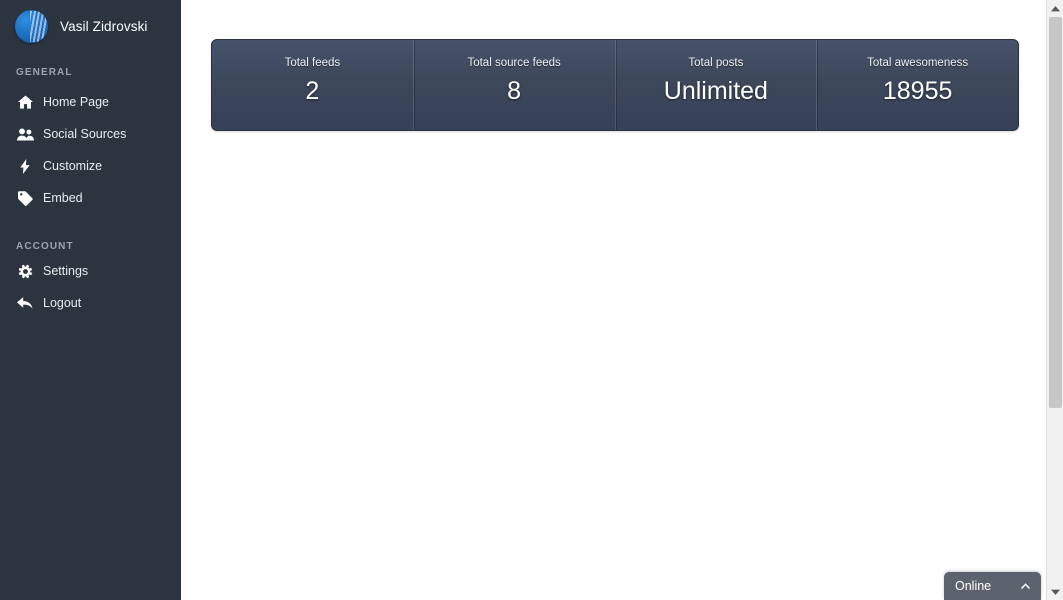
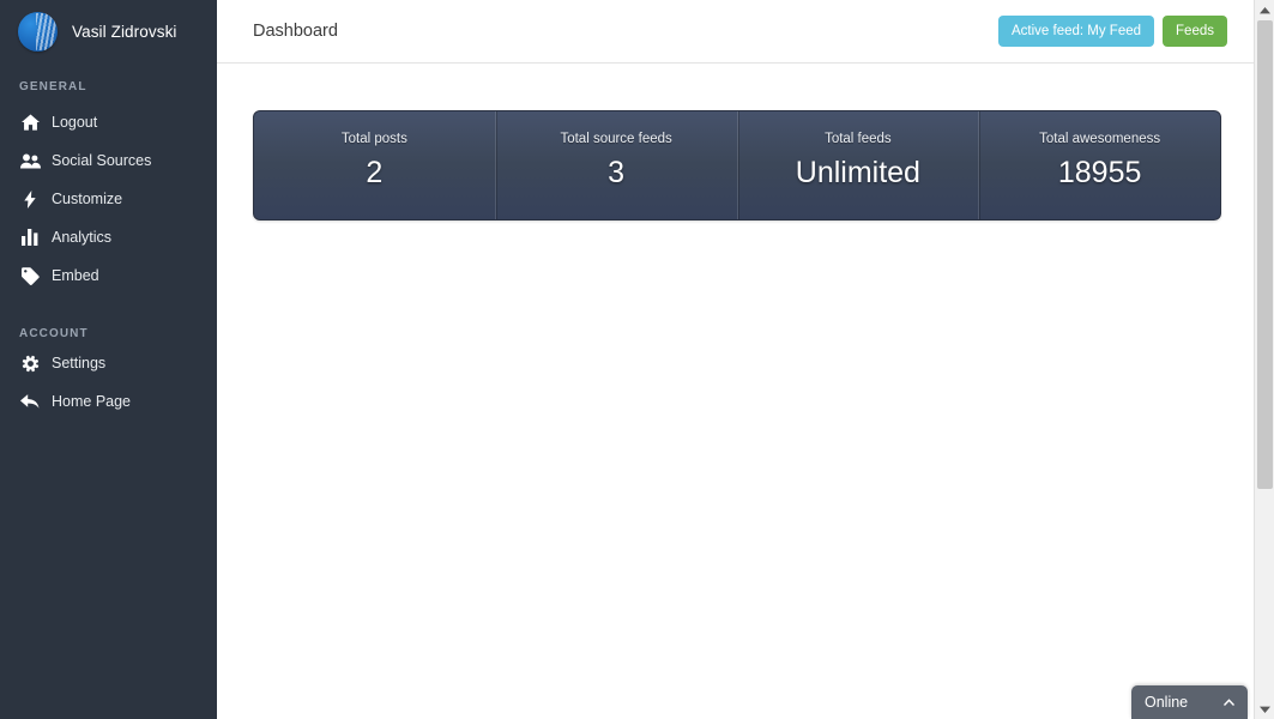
  Vasil Zidrovski
  GENERAL
- Home Page
+ Logout
  Social Sources
  Customize
+ Analytics
  Embed
  ACCOUNT
  Settings
- Logout
+ Home Page
+ Dashboard
+ Active feed: My Feed
+ Feeds
- Total feeds
+ Total posts
  2
  Total source feeds
- 8
+ 3
- Total posts
+ Total feeds
  Unlimited
  Total awesomeness
  18955
  Online
